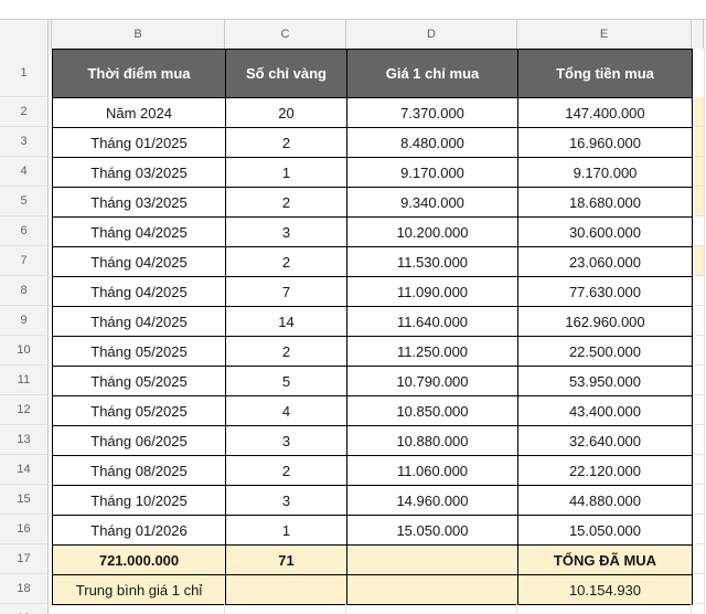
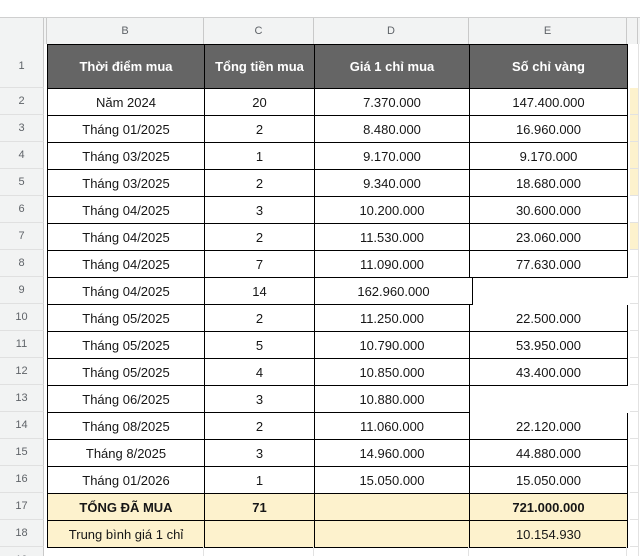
  B
  C
  D
  E
  1
  2
  3
  4
  5
  6
  7
  8
  9
  10
  11
  12
  13
  14
  15
  16
  17
  18
  Thời điểm mua
- Số chỉ vàng
+ Tổng tiền mua
  Giá 1 chỉ mua
- Tổng tiền mua
+ Số chỉ vàng
  Năm 2024
  20
  7.370.000
  147.400.000
  Tháng 01/2025
  2
  8.480.000
  16.960.000
  Tháng 03/2025
  1
  9.170.000
  9.170.000
  Tháng 03/2025
  2
  9.340.000
  18.680.000
  Tháng 04/2025
  3
  10.200.000
  30.600.000
  Tháng 04/2025
  2
  11.530.000
  23.060.000
  Tháng 04/2025
  7
  11.090.000
  77.630.000
  Tháng 04/2025
  14
- 11.640.000
  162.960.000
  Tháng 05/2025
  2
  11.250.000
  22.500.000
  Tháng 05/2025
  5
  10.790.000
  53.950.000
  Tháng 05/2025
  4
  10.850.000
  43.400.000
  Tháng 06/2025
  3
  10.880.000
- 32.640.000
  Tháng 08/2025
  2
  11.060.000
  22.120.000
- Tháng 10/2025
+ Tháng 8/2025
  3
  14.960.000
  44.880.000
  Tháng 01/2026
  1
  15.050.000
  15.050.000
- 721.000.000
+ TỔNG ĐÃ MUA
  71
- TỔNG ĐÃ MUA
+ 721.000.000
  Trung bình giá 1 chỉ
  10.154.930
